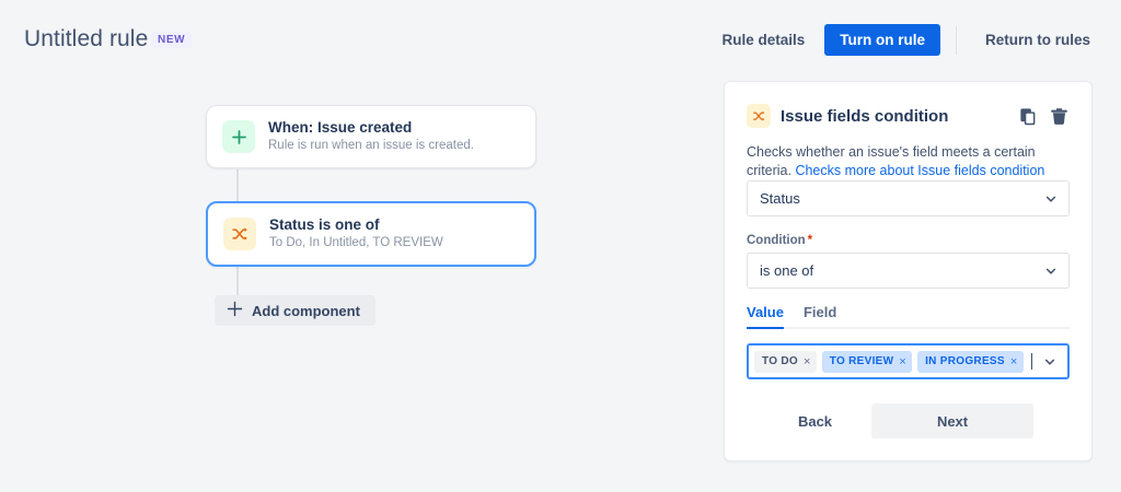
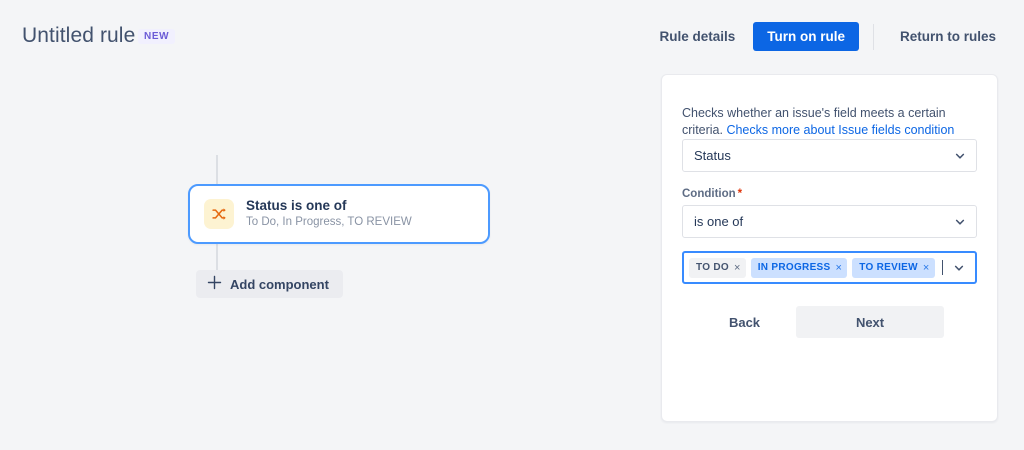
  Untitled rule
  NEW
  Rule details
  Turn on rule
  Return to rules
- When: Issue created
- Rule is run when an issue is created.
  Status is one of
- To Do, In Untitled, TO REVIEW
+ To Do, In Progress, TO REVIEW
  Add component
- Issue fields condition
  Checks whether an issue's field meets a certain criteria. Checks more about Issue fields condition
  Status
  Condition *
  is one of
- Value
- Field
  TO DO
  ×
- TO REVIEW
+ IN PROGRESS
  ×
- IN PROGRESS
+ TO REVIEW
  ×
  Back
  Next
